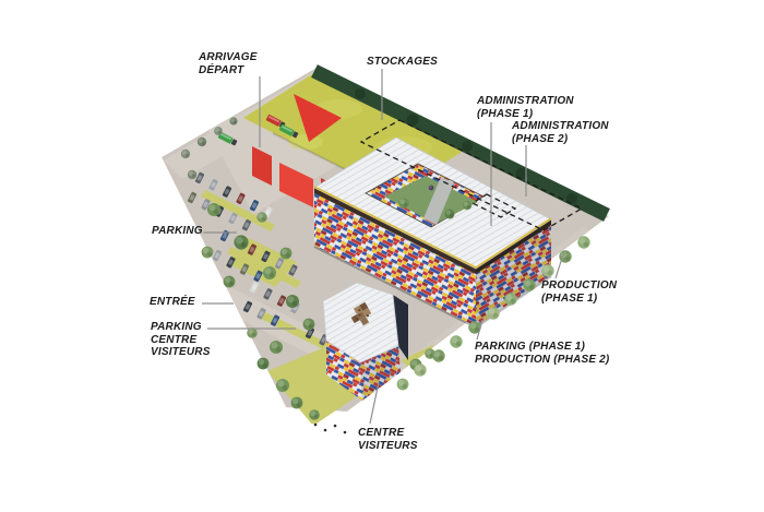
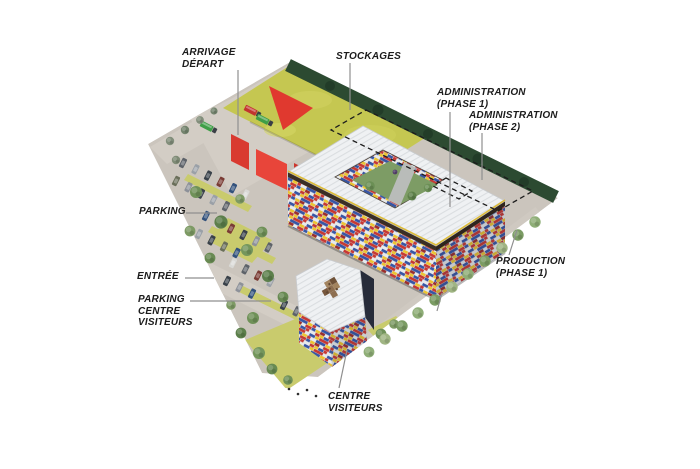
  ARRIVAGE
  DÉPART
  STOCKAGES
  ADMINISTRATION
  (PHASE 1)
  ADMINISTRATION
  (PHASE 2)
  PARKING
  ENTRÉE
  PARKING
  CENTRE
  VISITEURS
  CENTRE
  VISITEURS
  PRODUCTION
  (PHASE 1)
- PARKING (PHASE 1)
- PRODUCTION (PHASE 2)
